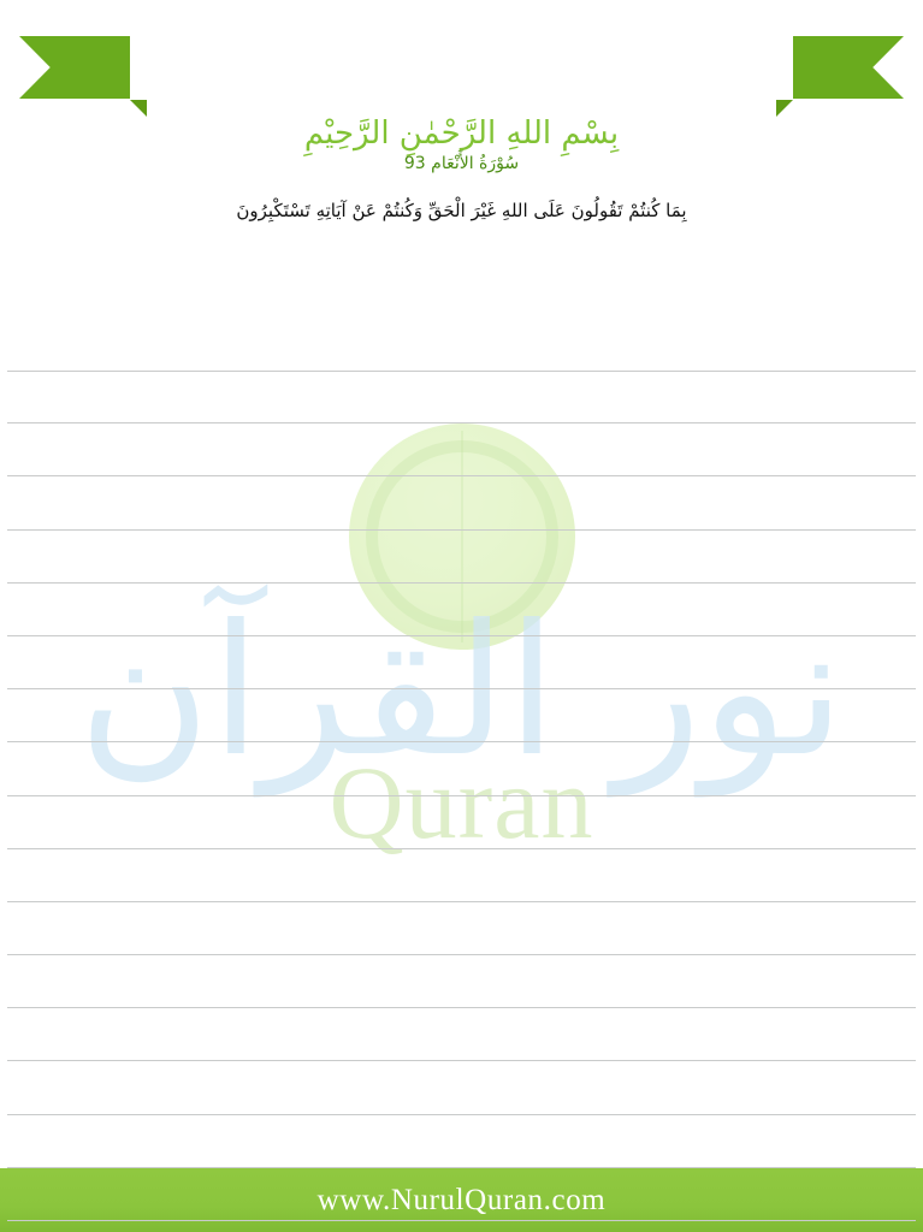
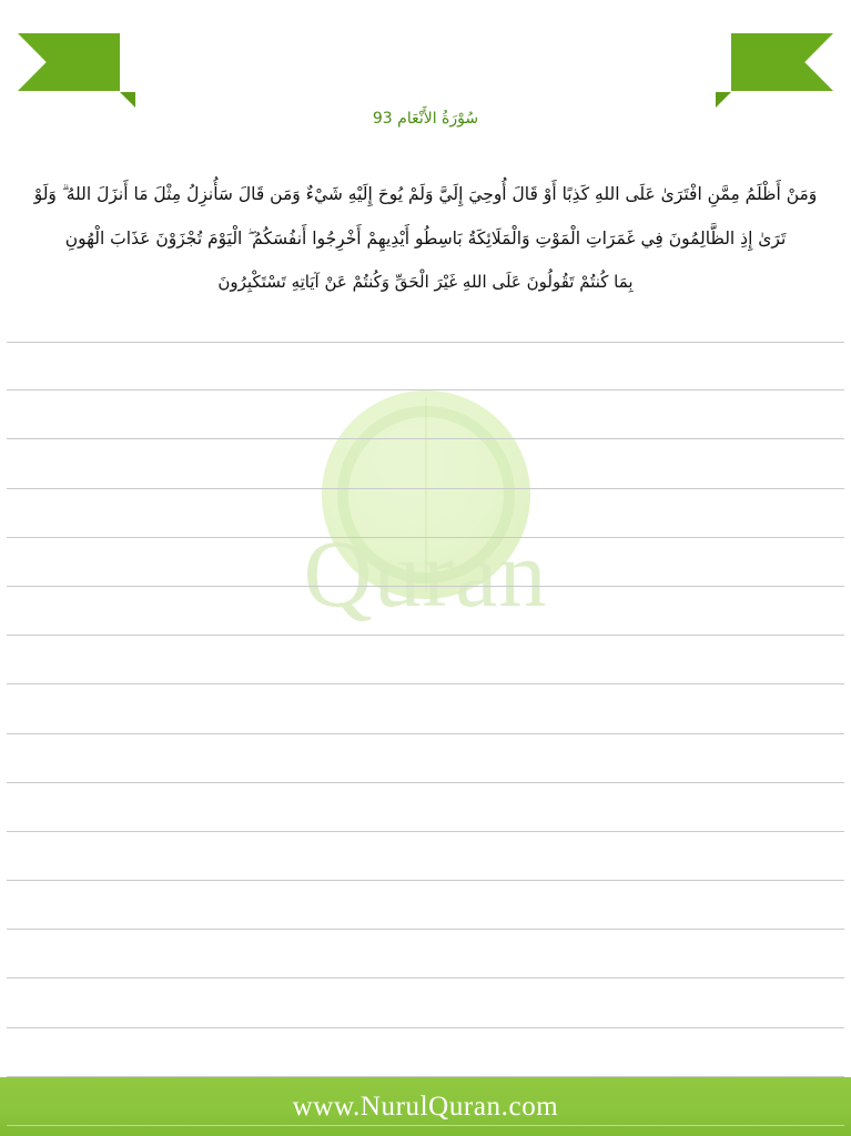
- بِسْمِ اللهِ الرَّحْمٰنِ الرَّحِيْمِ
  سُوْرَةُ الأَنْعَام 93
+ وَمَنْ أَظْلَمُ مِمَّنِ افْتَرَىٰ عَلَى اللهِ كَذِبًا أَوْ قَالَ أُوحِيَ إِلَيَّ وَلَمْ يُوحَ إِلَيْهِ شَيْءٌ وَمَن قَالَ سَأُنزِلُ مِثْلَ مَا أَنزَلَ اللهُ ۗ وَلَوْ
+ تَرَىٰ إِذِ الظَّالِمُونَ فِي غَمَرَاتِ الْمَوْتِ وَالْمَلَائِكَةُ بَاسِطُو أَيْدِيهِمْ أَخْرِجُوا أَنفُسَكُمُ ۖ الْيَوْمَ تُجْزَوْنَ عَذَابَ الْهُونِ
  بِمَا كُنتُمْ تَقُولُونَ عَلَى اللهِ غَيْرَ الْحَقِّ وَكُنتُمْ عَنْ آيَاتِهِ تَسْتَكْبِرُونَ
- نور القرآن
  Quran
  www.NurulQuran.com
